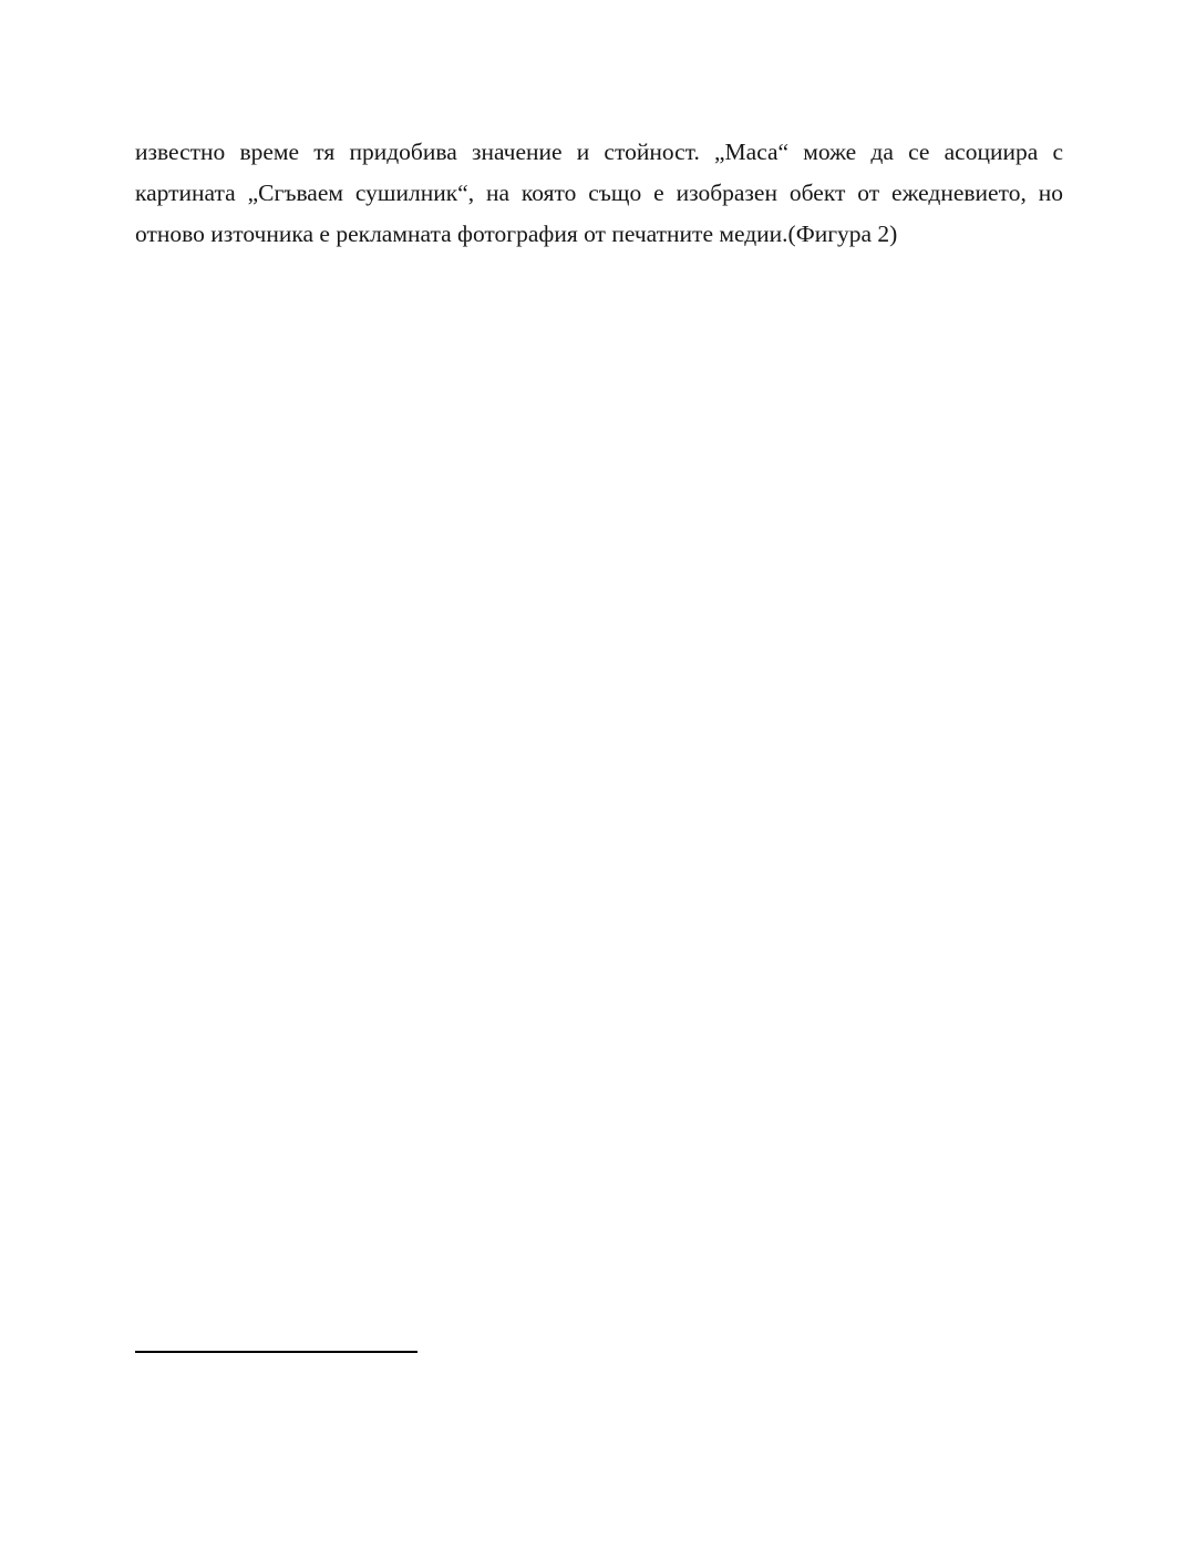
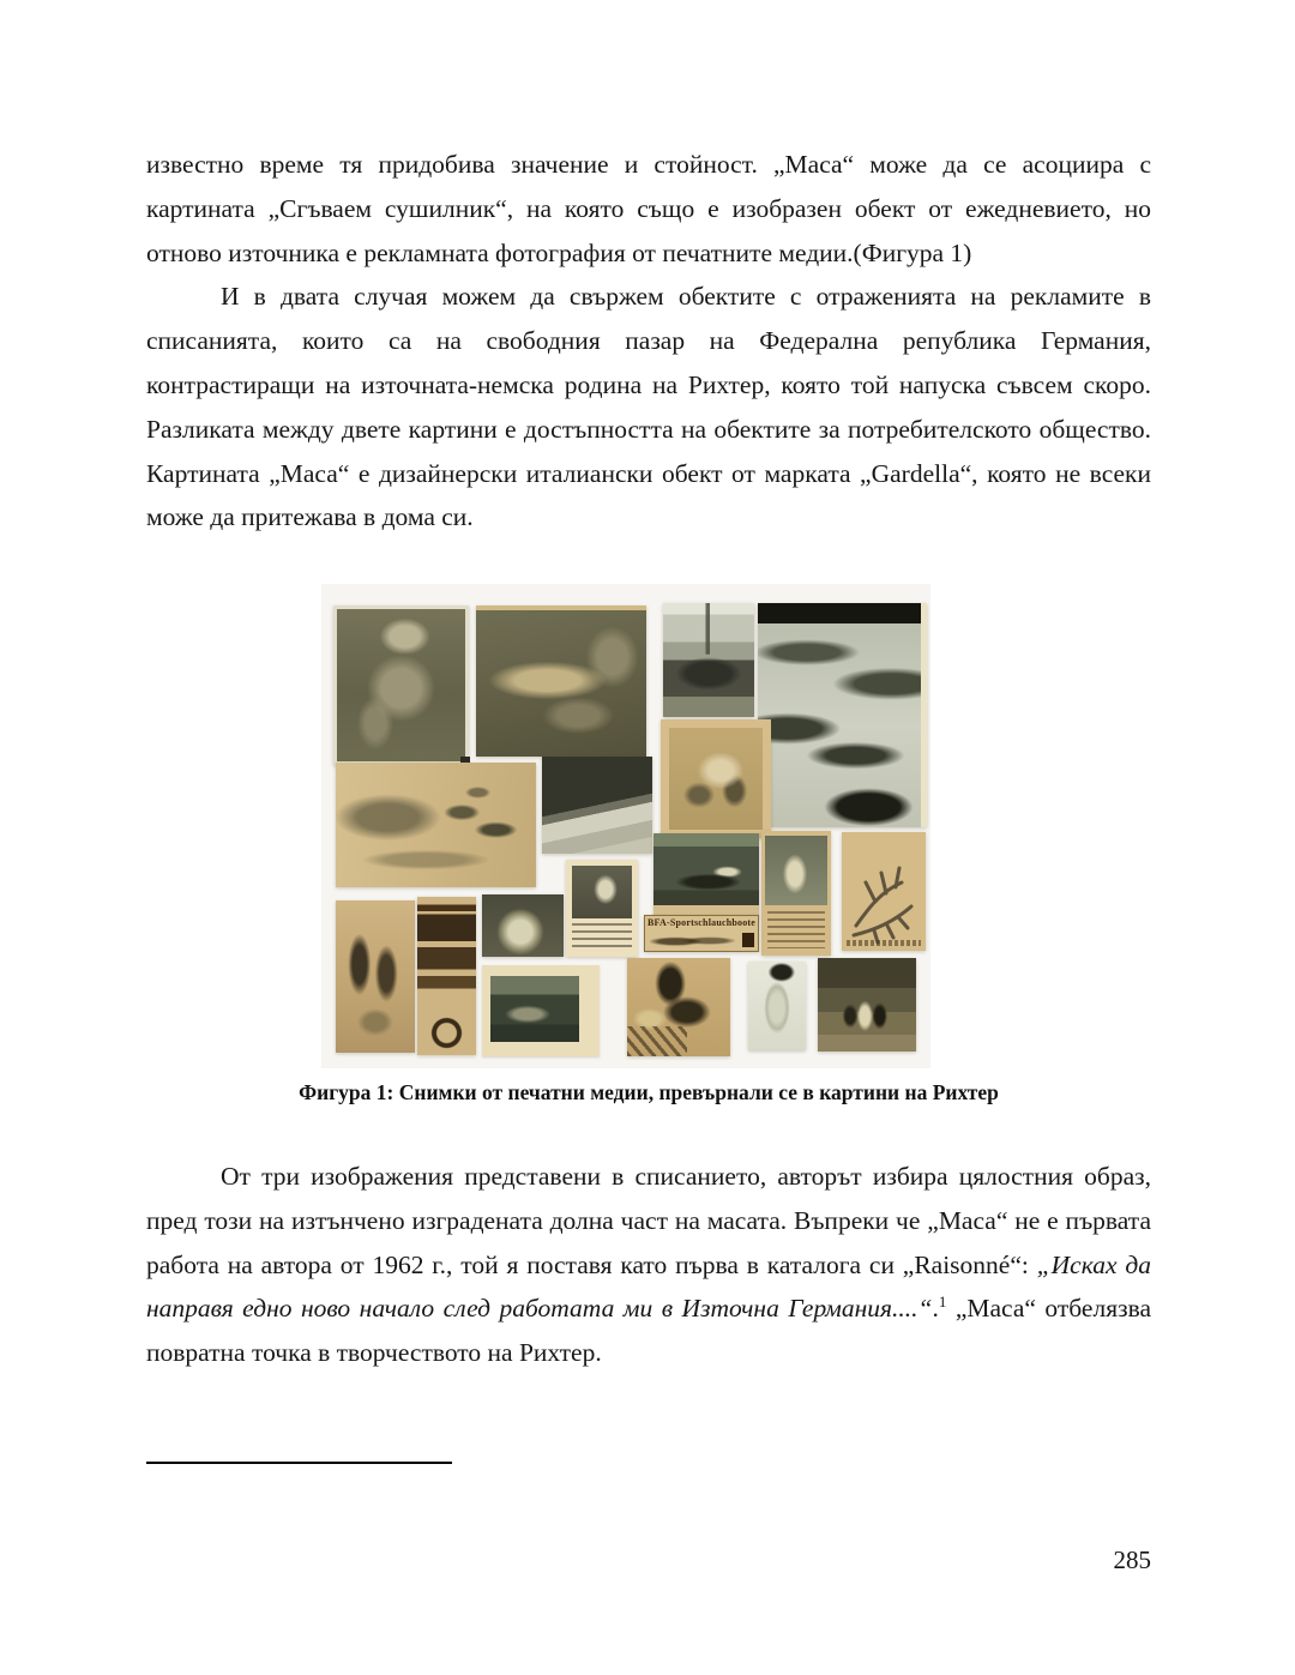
- известно време тя придобива значение и стойност. „Маса“ може да се асоциира с картината „Сгъваем сушилник“, на която също е изобразен обект от ежедневието, но отново източника е рекламната фотография от печатните медии.(Фигура 2)
+ известно време тя придобива значение и стойност. „Маса“ може да се асоциира с картината „Сгъваем сушилник“, на която също е изобразен обект от ежедневието, но отново източника е рекламната фотография от печатните медии.(Фигура 1)
+ И в двата случая можем да свържем обектите с отраженията на рекламите в списанията, които са на свободния пазар на Федерална република Германия, контрастиращи на източната-немска родина на Рихтер, която той напуска съвсем скоро. Разликата между двете картини е достъпността на обектите за потребителското общество. Картината „Маса“ е дизайнерски италиански обект от марката „Gardella“, която не всеки може да притежава в дома си.
+ BFA-Sportschlauchboote
+ Фигура 1: Снимки от печатни медии, превърнали се в картини на Рихтер
+ От три изображения представени в списанието, авторът избира цялостния образ, пред този на изтънчено изградената долна част на масата. Въпреки че „Маса“ не е първата работа на автора от 1962 г., той я поставя като първа в каталога си „Raisonné“: „Исках да направя едно ново начало след работата ми в Източна Германия....“.1 „Маса“ отбелязва повратна точка в творчеството на Рихтер.
+ 285
